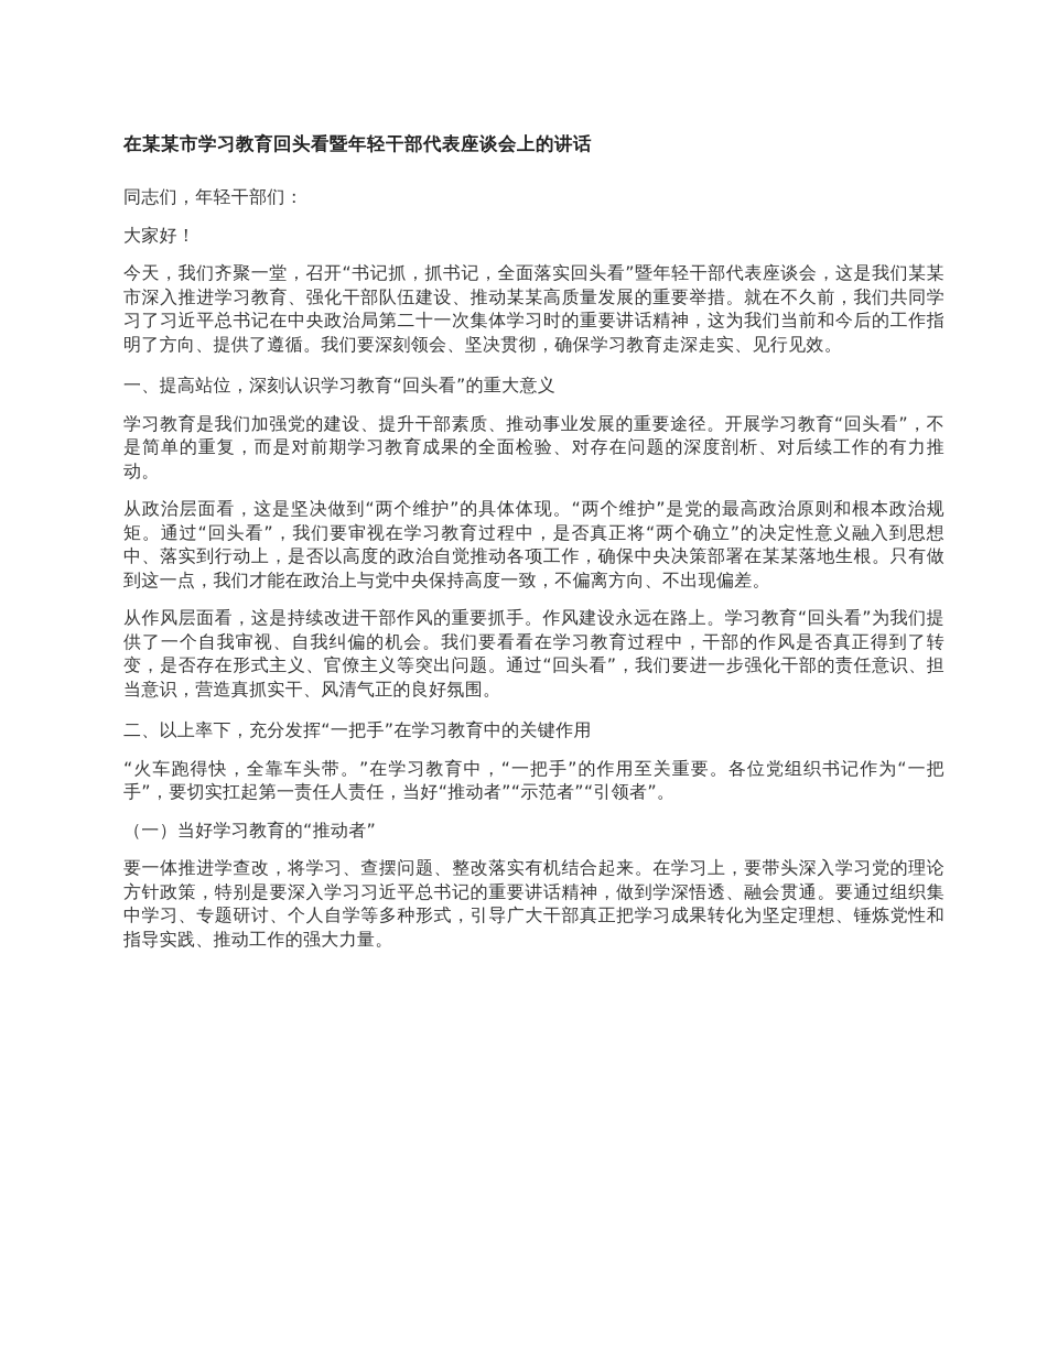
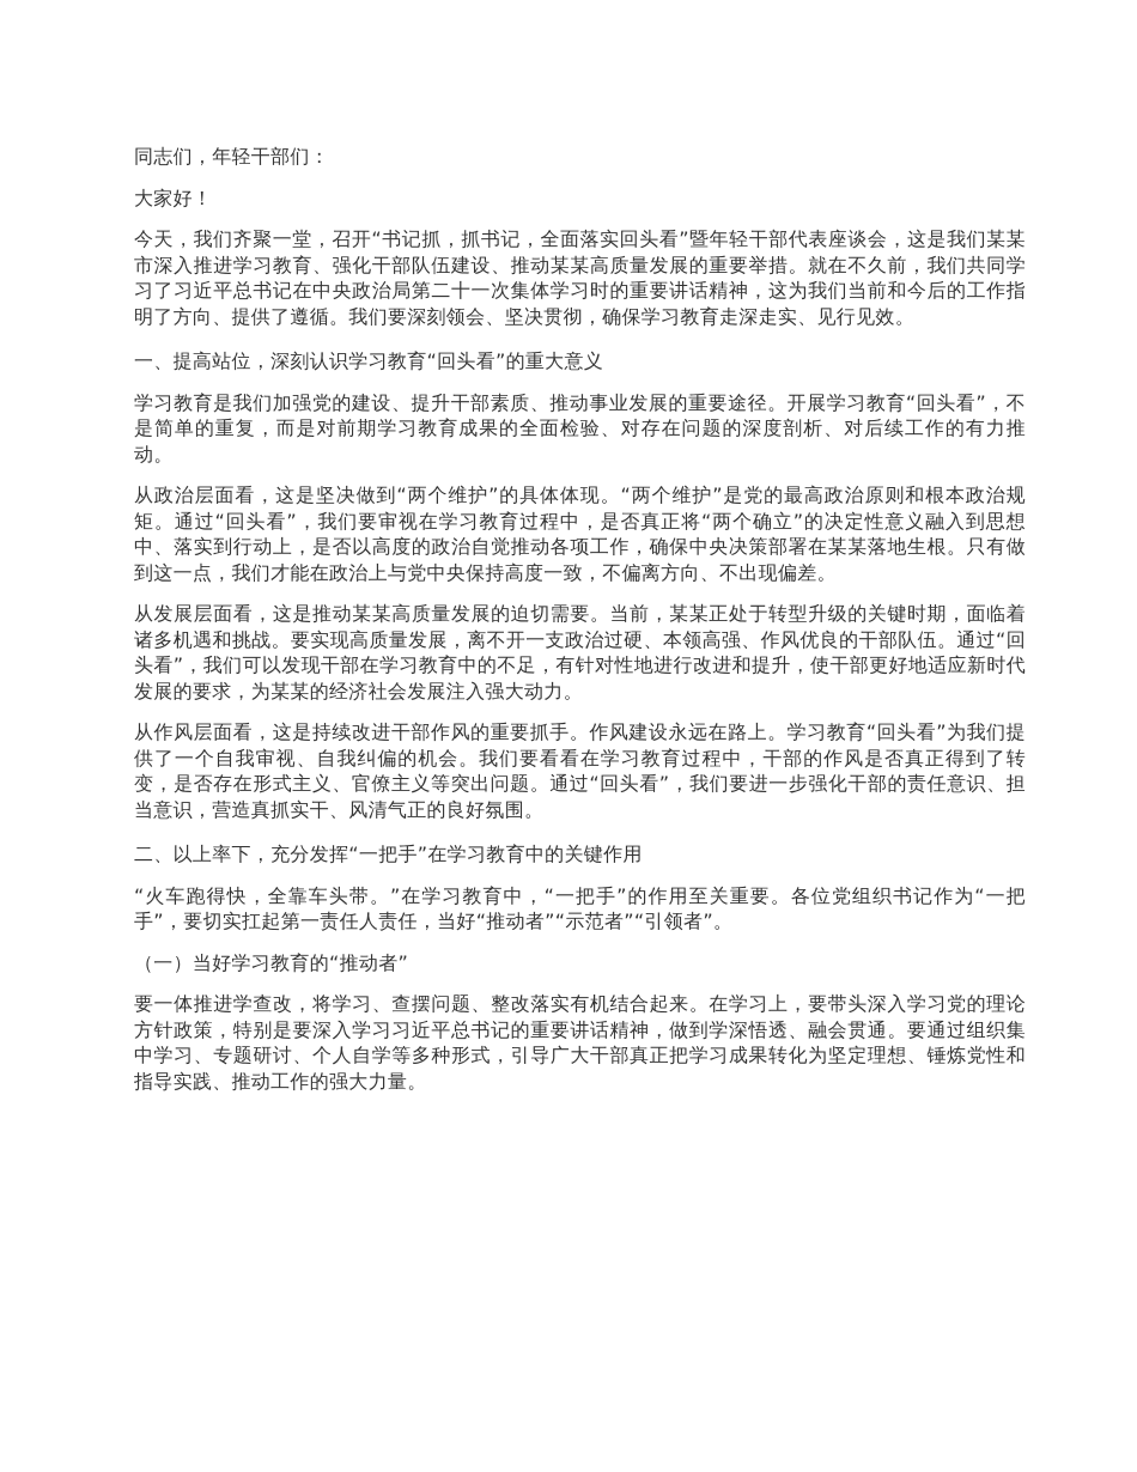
- 在某某市学习教育回头看暨年轻干部代表座谈会上的讲话
  同志们，年轻干部们：
  大家好！
  今天，我们齐聚一堂，召开“书记抓，抓书记，全面落实回头看”暨年轻干部代表座谈会，这是我们某某市深入推进学习教育、强化干部队伍建设、推动某某高质量发展的重要举措。就在不久前，我们共同学习了习近平总书记在中央政治局第二十一次集体学习时的重要讲话精神，这为我们当前和今后的工作指明了方向、提供了遵循。我们要深刻领会、坚决贯彻，确保学习教育走深走实、见行见效。
  一、提高站位，深刻认识学习教育“回头看”的重大意义
  学习教育是我们加强党的建设、提升干部素质、推动事业发展的重要途径。开展学习教育“回头看”，不是简单的重复，而是对前期学习教育成果的全面检验、对存在问题的深度剖析、对后续工作的有力推动。
  从政治层面看，这是坚决做到“两个维护”的具体体现。“两个维护”是党的最高政治原则和根本政治规矩。通过“回头看”，我们要审视在学习教育过程中，是否真正将“两个确立”的决定性意义融入到思想中、落实到行动上，是否以高度的政治自觉推动各项工作，确保中央决策部署在某某落地生根。只有做到这一点，我们才能在政治上与党中央保持高度一致，不偏离方向、不出现偏差。
+ 从发展层面看，这是推动某某高质量发展的迫切需要。当前，某某正处于转型升级的关键时期，面临着诸多机遇和挑战。要实现高质量发展，离不开一支政治过硬、本领高强、作风优良的干部队伍。通过“回头看”，我们可以发现干部在学习教育中的不足，有针对性地进行改进和提升，使干部更好地适应新时代发展的要求，为某某的经济社会发展注入强大动力。
  从作风层面看，这是持续改进干部作风的重要抓手。作风建设永远在路上。学习教育“回头看”为我们提供了一个自我审视、自我纠偏的机会。我们要看看在学习教育过程中，干部的作风是否真正得到了转变，是否存在形式主义、官僚主义等突出问题。通过“回头看”，我们要进一步强化干部的责任意识、担当意识，营造真抓实干、风清气正的良好氛围。
  二、以上率下，充分发挥“一把手”在学习教育中的关键作用
  “火车跑得快，全靠车头带。”在学习教育中，“一把手”的作用至关重要。各位党组织书记作为“一把手”，要切实扛起第一责任人责任，当好“推动者”“示范者”“引领者”。
  （一）当好学习教育的“推动者”
  要一体推进学查改，将学习、查摆问题、整改落实有机结合起来。在学习上，要带头深入学习党的理论方针政策，特别是要深入学习习近平总书记的重要讲话精神，做到学深悟透、融会贯通。要通过组织集中学习、专题研讨、个人自学等多种形式，引导广大干部真正把学习成果转化为坚定理想、锤炼党性和指导实践、推动工作的强大力量。
